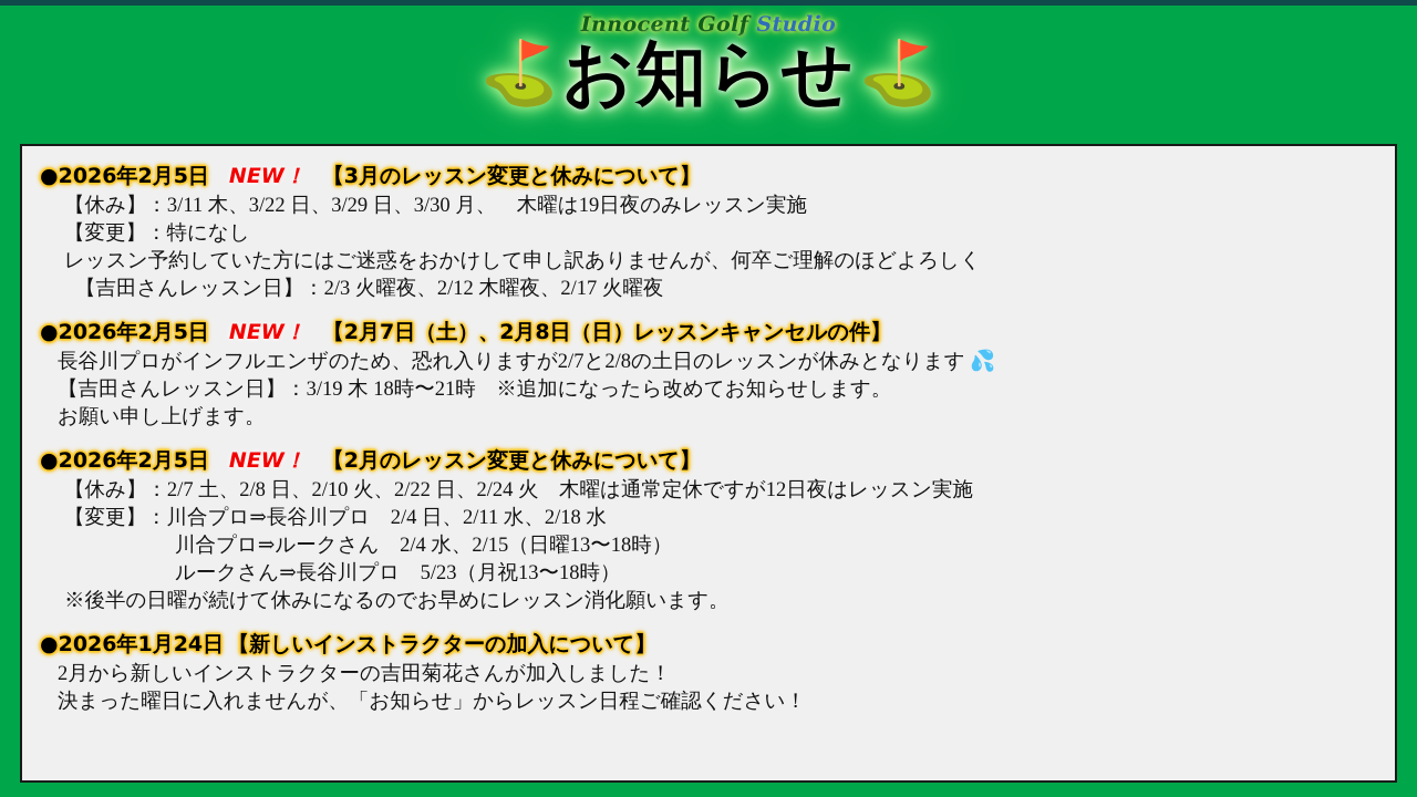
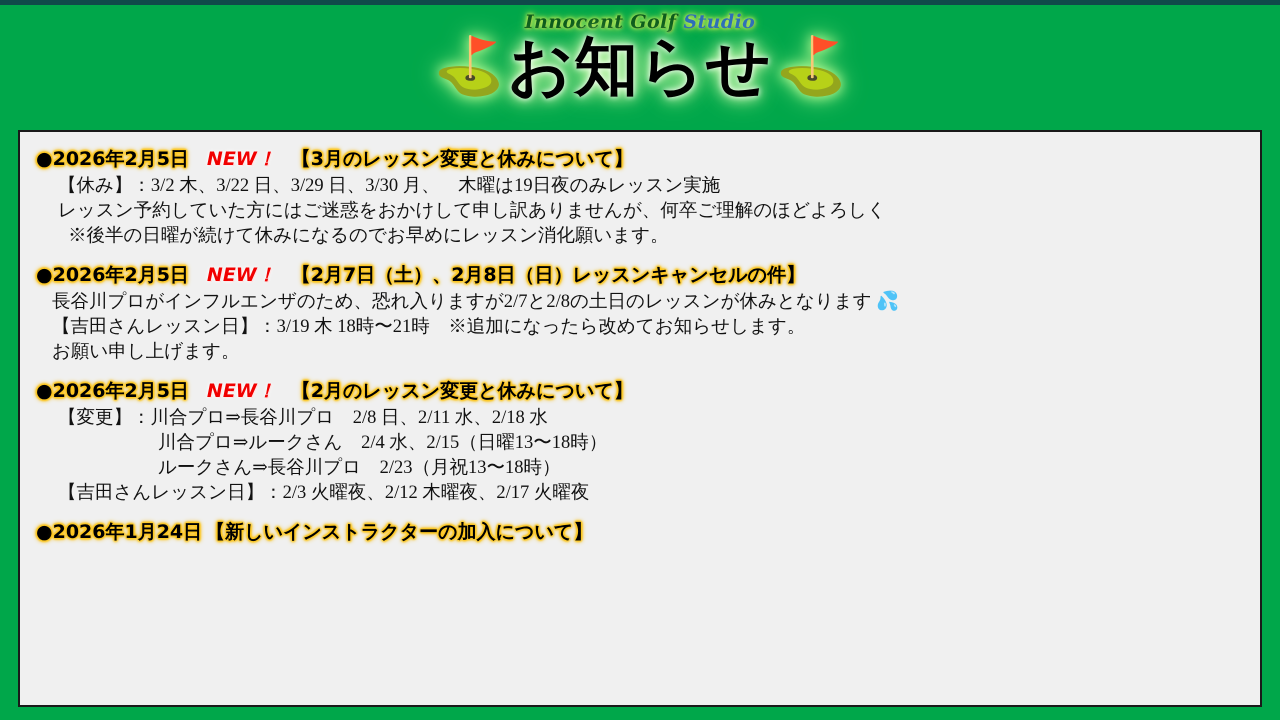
  Innocent Golf Studio
  ⛳
  お知らせ
  ⛳
  ●2026年2月5日 NEW！ 【3月のレッスン変更と休みについて】
- 【休み】：3/11 木、3/22 日、3/29 日、3/30 月、 木曜は19日夜のみレッスン実施
+ 【休み】：3/2 木、3/22 日、3/29 日、3/30 月、 木曜は19日夜のみレッスン実施
- 【変更】：特になし
  レッスン予約していた方にはご迷惑をおかけして申し訳ありませんが、何卒ご理解のほどよろしく
- 【吉田さんレッスン日】：2/3 火曜夜、2/12 木曜夜、2/17 火曜夜
+ ※後半の日曜が続けて休みになるのでお早めにレッスン消化願います。
  ●2026年2月5日 NEW！ 【2月7日（土）、2月8日（日）レッスンキャンセルの件】
  長谷川プロがインフルエンザのため、恐れ入りますが2/7と2/8の土日のレッスンが休みとなります 💦
  【吉田さんレッスン日】：3/19 木 18時〜21時 ※追加になったら改めてお知らせします。
  お願い申し上げます。
  ●2026年2月5日 NEW！ 【2月のレッスン変更と休みについて】
- 【休み】：2/7 土、2/8 日、2/10 火、2/22 日、2/24 火 木曜は通常定休ですが12日夜はレッスン実施
- 【変更】：川合プロ⇒長谷川プロ 2/4 日、2/11 水、2/18 水
+ 【変更】：川合プロ⇒長谷川プロ 2/8 日、2/11 水、2/18 水
  川合プロ⇒ルークさん 2/4 水、2/15（日曜13〜18時）
- ルークさん⇒長谷川プロ 5/23（月祝13〜18時）
+ ルークさん⇒長谷川プロ 2/23（月祝13〜18時）
- ※後半の日曜が続けて休みになるのでお早めにレッスン消化願います。
+ 【吉田さんレッスン日】：2/3 火曜夜、2/12 木曜夜、2/17 火曜夜
  ●2026年1月24日 【新しいインストラクターの加入について】
- 2月から新しいインストラクターの吉田菊花さんが加入しました！
- 決まった曜日に入れませんが、「お知らせ」からレッスン日程ご確認ください！
